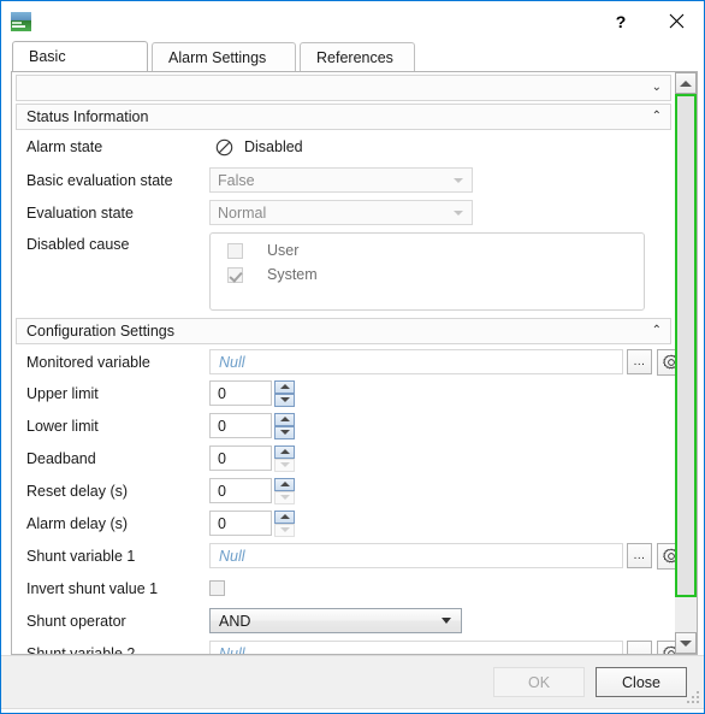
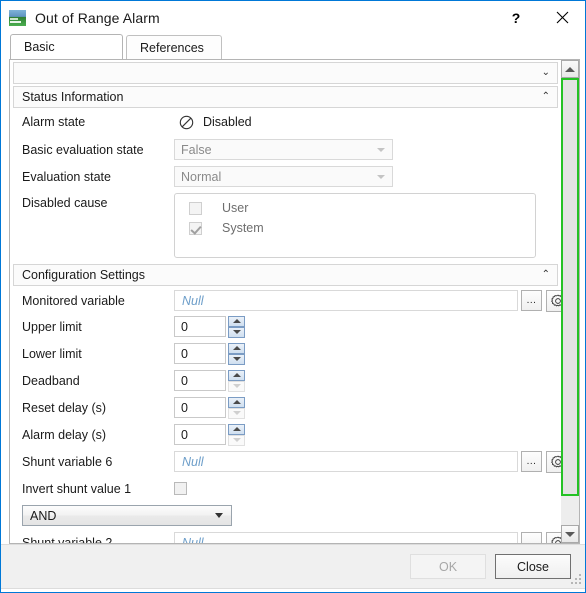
+ Out of Range Alarm
  ?
  Basic
- Alarm Settings
  References
  ⌄
  Status Information
  ⌃
  Alarm state
  Disabled
  Basic evaluation state
  False
  Evaluation state
  Normal
  Disabled cause
  User
  System
  Configuration Settings
  ⌃
  Monitored variable
  Null
  ...
  Upper limit
  0
  Lower limit
  0
  Deadband
  0
  Reset delay (s)
  0
  Alarm delay (s)
  0
- Shunt variable 1
+ Shunt variable 6
  Null
  ...
  Invert shunt value 1
- Shunt operator
  AND
  Shunt variable 2
  Null
  ...
  OK
  Close
